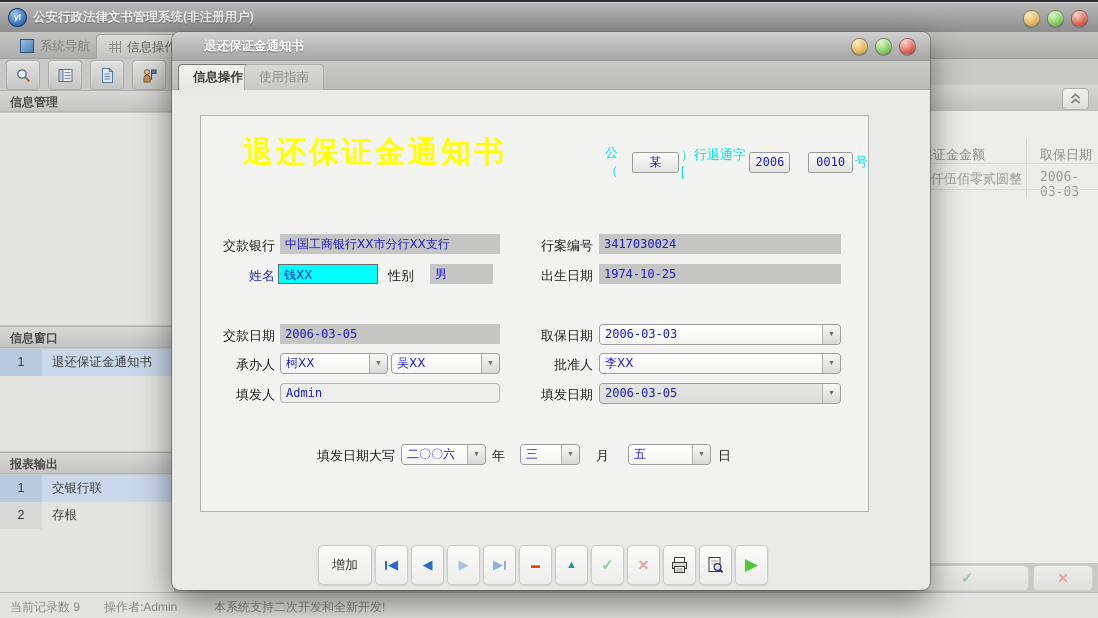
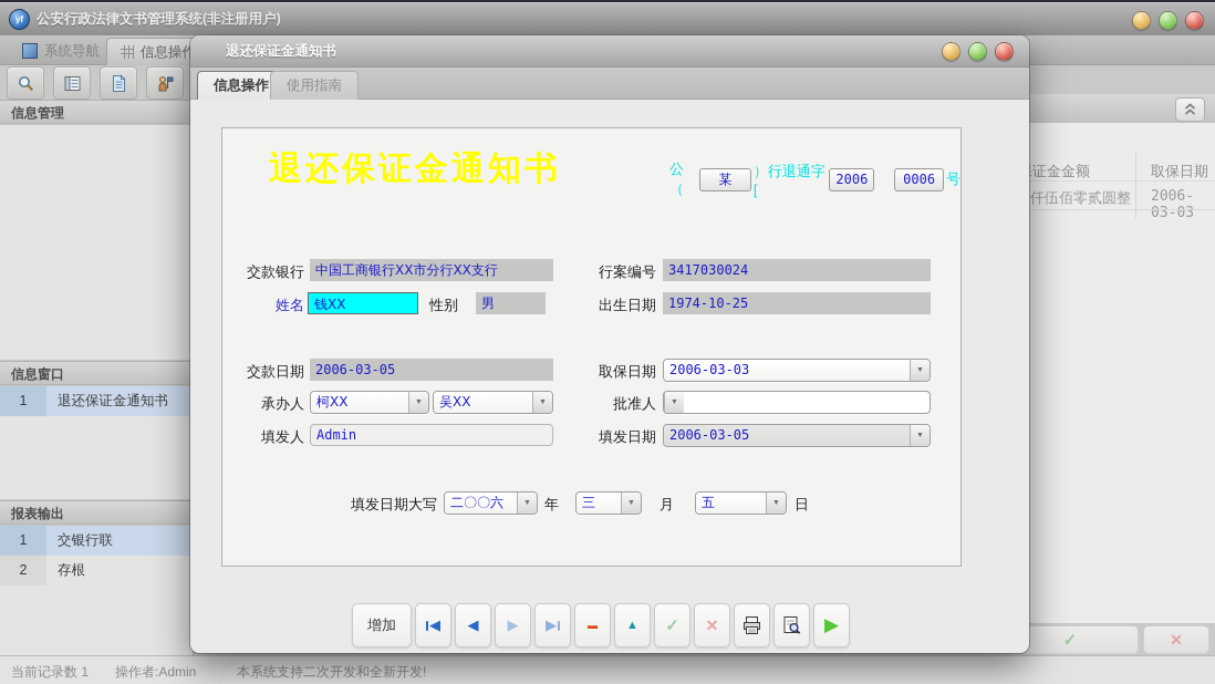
  yf
  公安行政法律文书管理系统(非注册用户)
  系统导航
  信息操作
  信息管理
  信息窗口
  1
  退还保证金通知书
  报表输出
  1
  交银行联
  2
  存根
  证金金额
  取保日期
  仟伍佰零贰圆整
  2006-03-03
  ✓
  ✕
- 当前记录数 9
+ 当前记录数 1
  操作者:Admin
  本系统支持二次开发和全新开发!
  退还保证金通知书
  信息操作
  使用指南
  退还保证金通知书
  公（
  某
  ）行退通字[
  2006
- 0010
+ 0006
  号
  交款银行
  中国工商银行ⅩⅩ市分行ⅩⅩ支行
  行案编号
  3417030024
  姓名
  钱ⅩⅩ
  性别
  男
  出生日期
  1974-10-25
  交款日期
  2006-03-05
  取保日期
  2006-03-03
  承办人
  柯ⅩⅩ
  吴ⅩⅩ
  批准人
- 李ⅩⅩ
  填发人
  Admin
  填发日期
  2006-03-05
  填发日期大写
  二〇〇六
  年
  三
  月
  五
  日
  增加
  ◀
  ◀
  ▶
  ▶
  ▬
  ▲
  ✓
  ✕
  ▶
